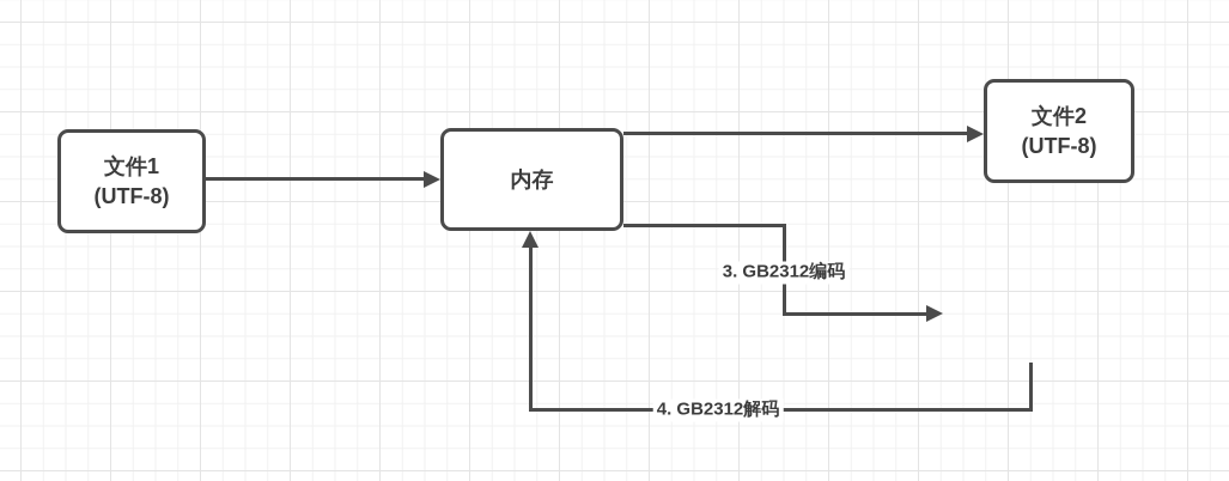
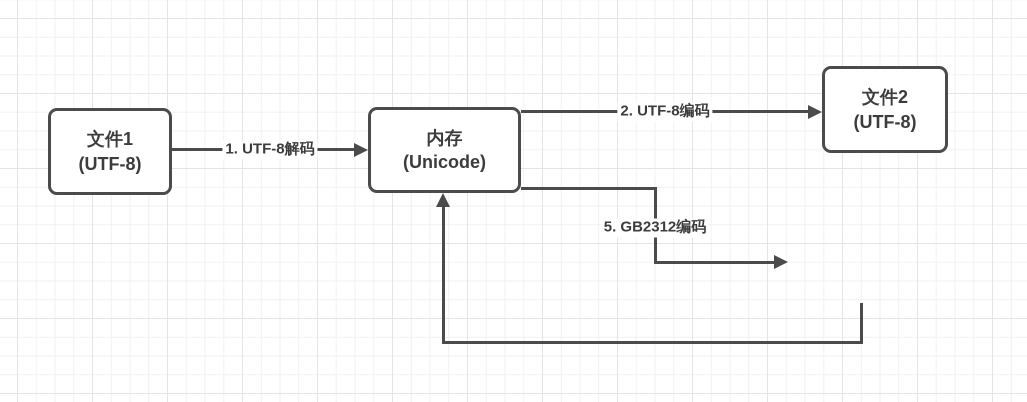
+ 1. UTF-8解码
+ 2. UTF-8编码
- 3. GB2312编码
+ 5. GB2312编码
- 4. GB2312解码
  文件1
  (UTF-8)
  内存
+ (Unicode)
  文件2
  (UTF-8)
